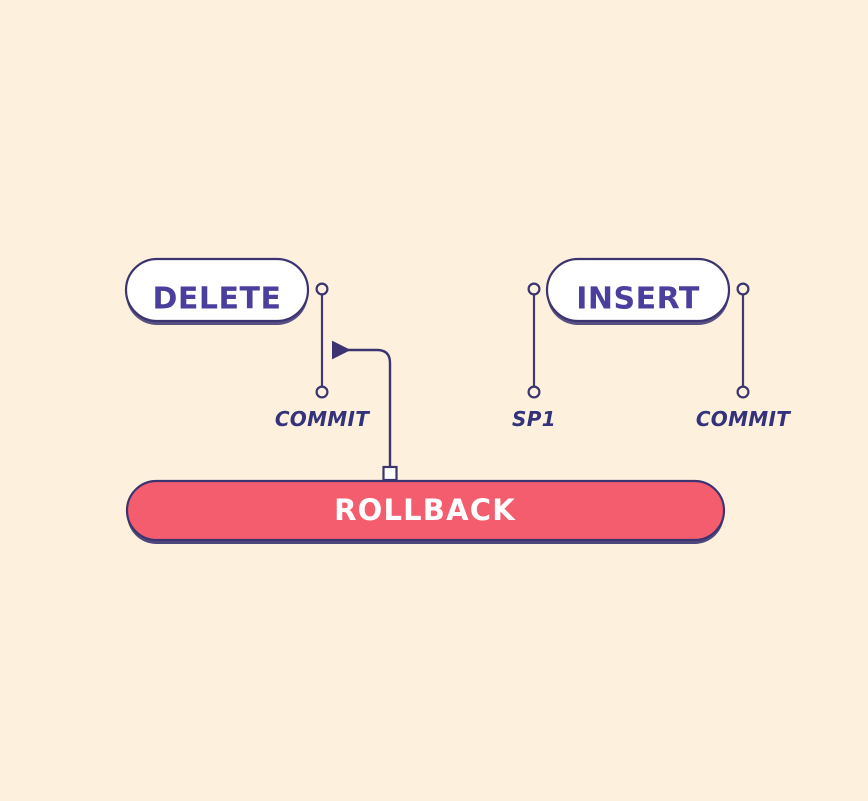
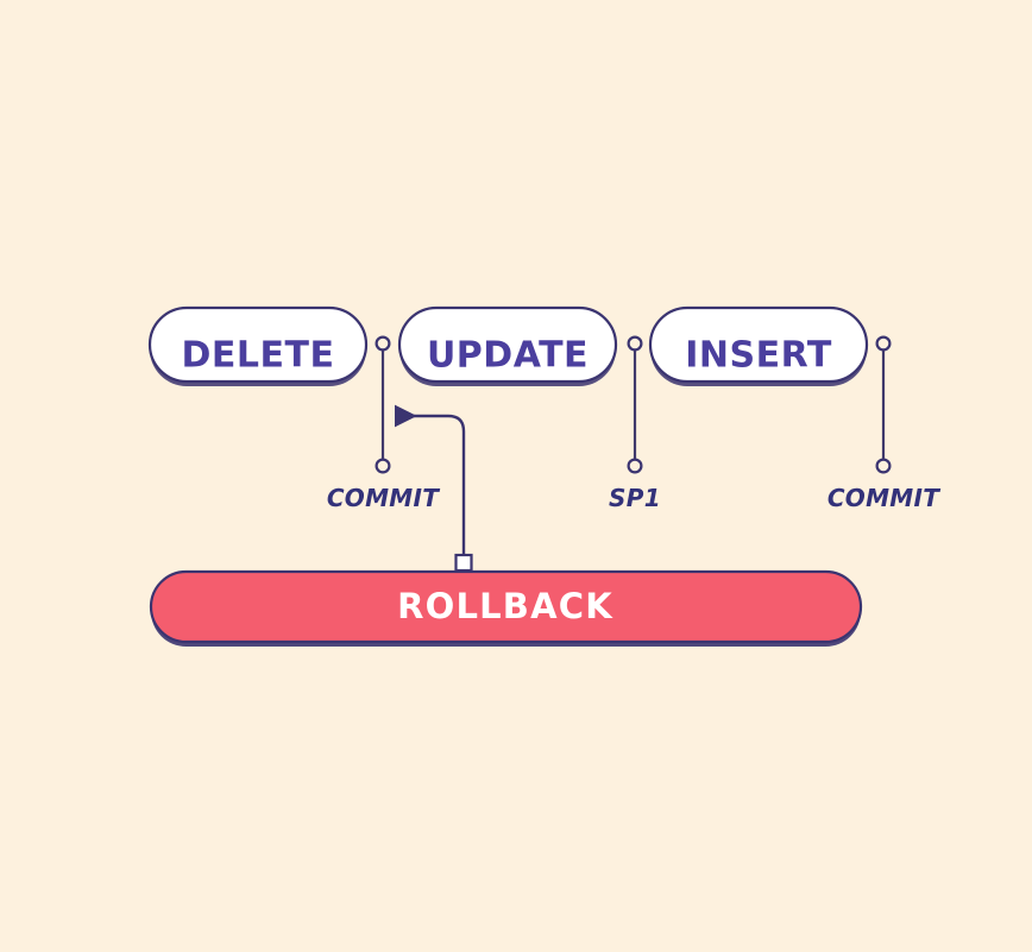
  DELETE
+ UPDATE
  INSERT
  COMMIT
  SP1
  COMMIT
  ROLLBACK
